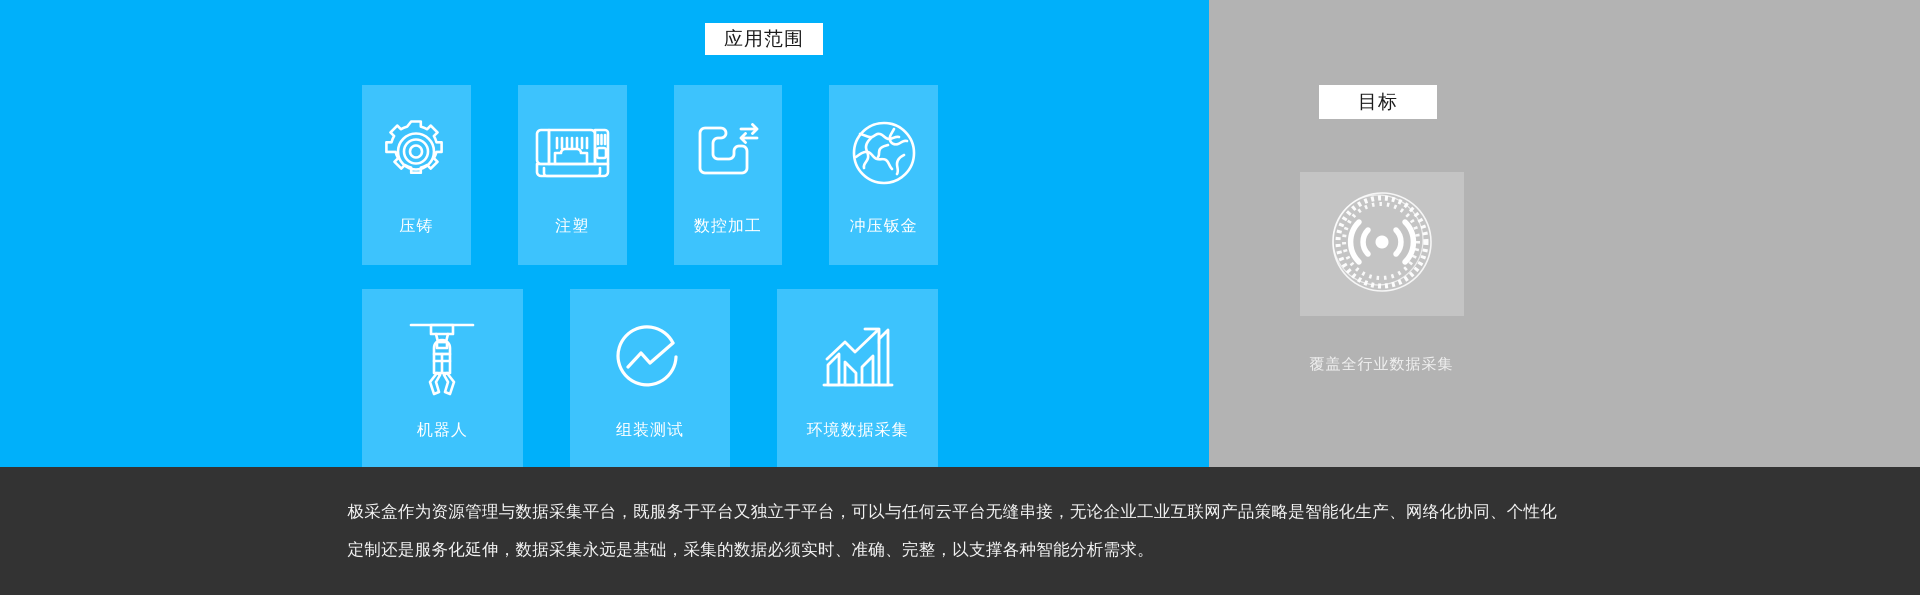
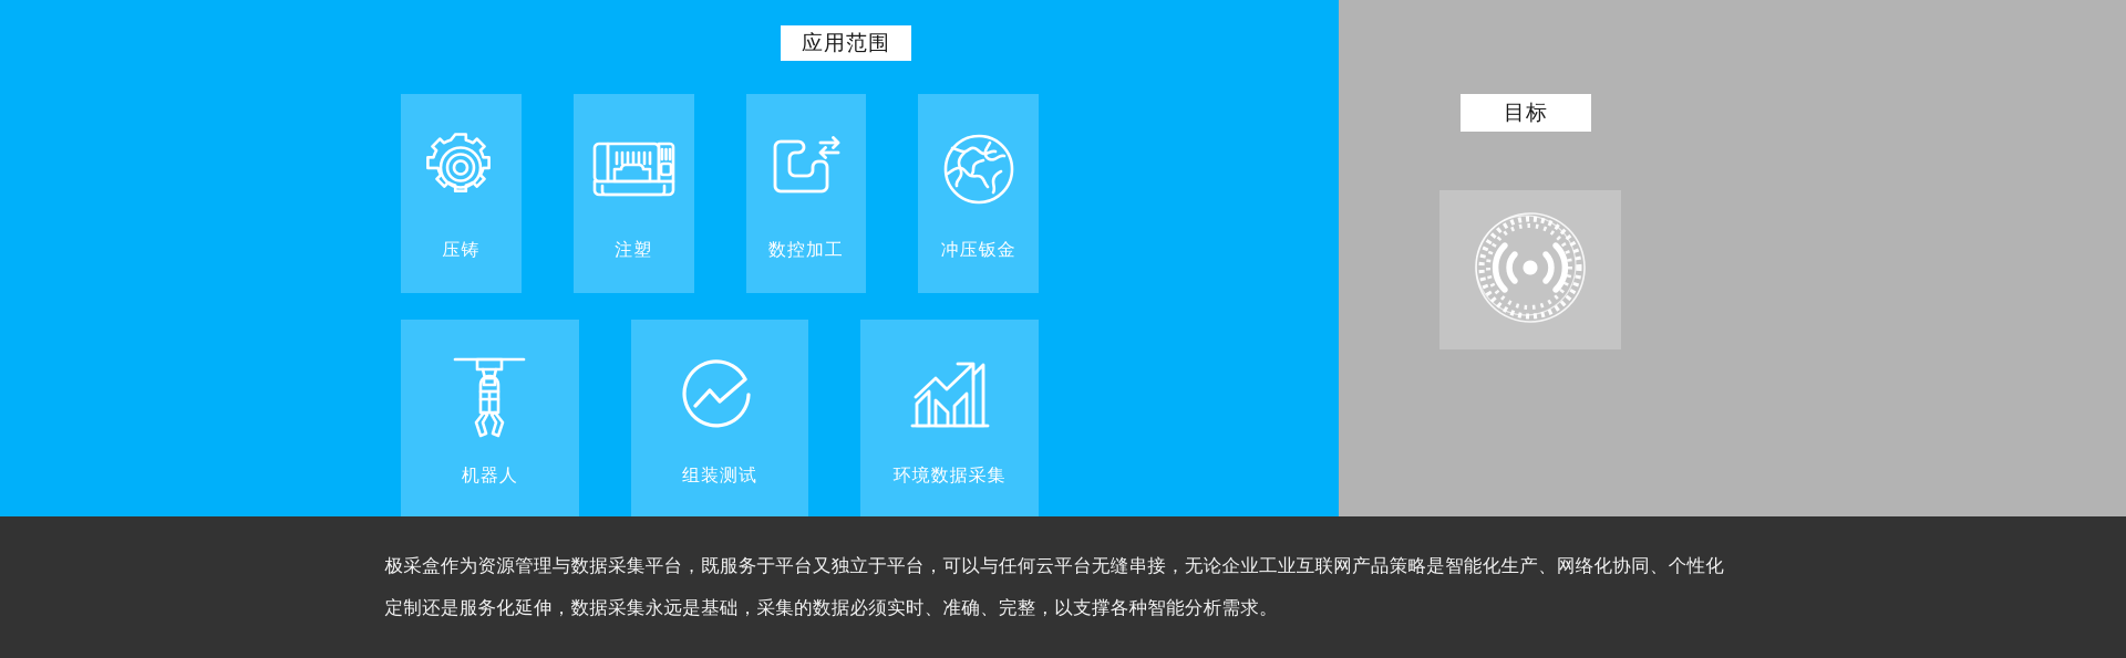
  应用范围
  压铸
  注塑
  数控加工
  冲压钣金
  机器人
  组装测试
  环境数据采集
  目标
- 覆盖全行业数据采集
  极采盒作为资源管理与数据采集平台，既服务于平台又独立于平台，可以与任何云平台无缝串接，无论企业工业互联网产品策略是智能化生产、网络化协同、个性化定制还是服务化延伸，数据采集永远是基础，采集的数据必须实时、准确、完整，以支撑各种智能分析需求。
